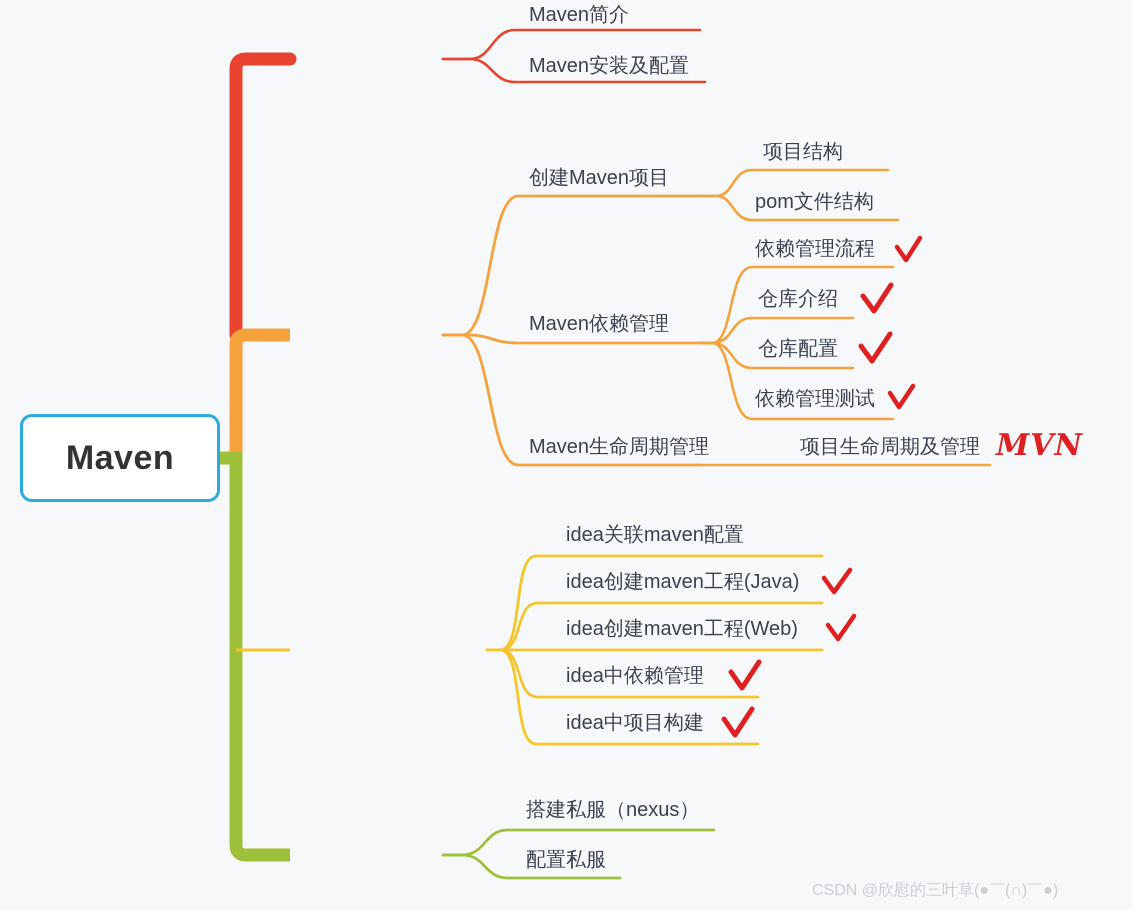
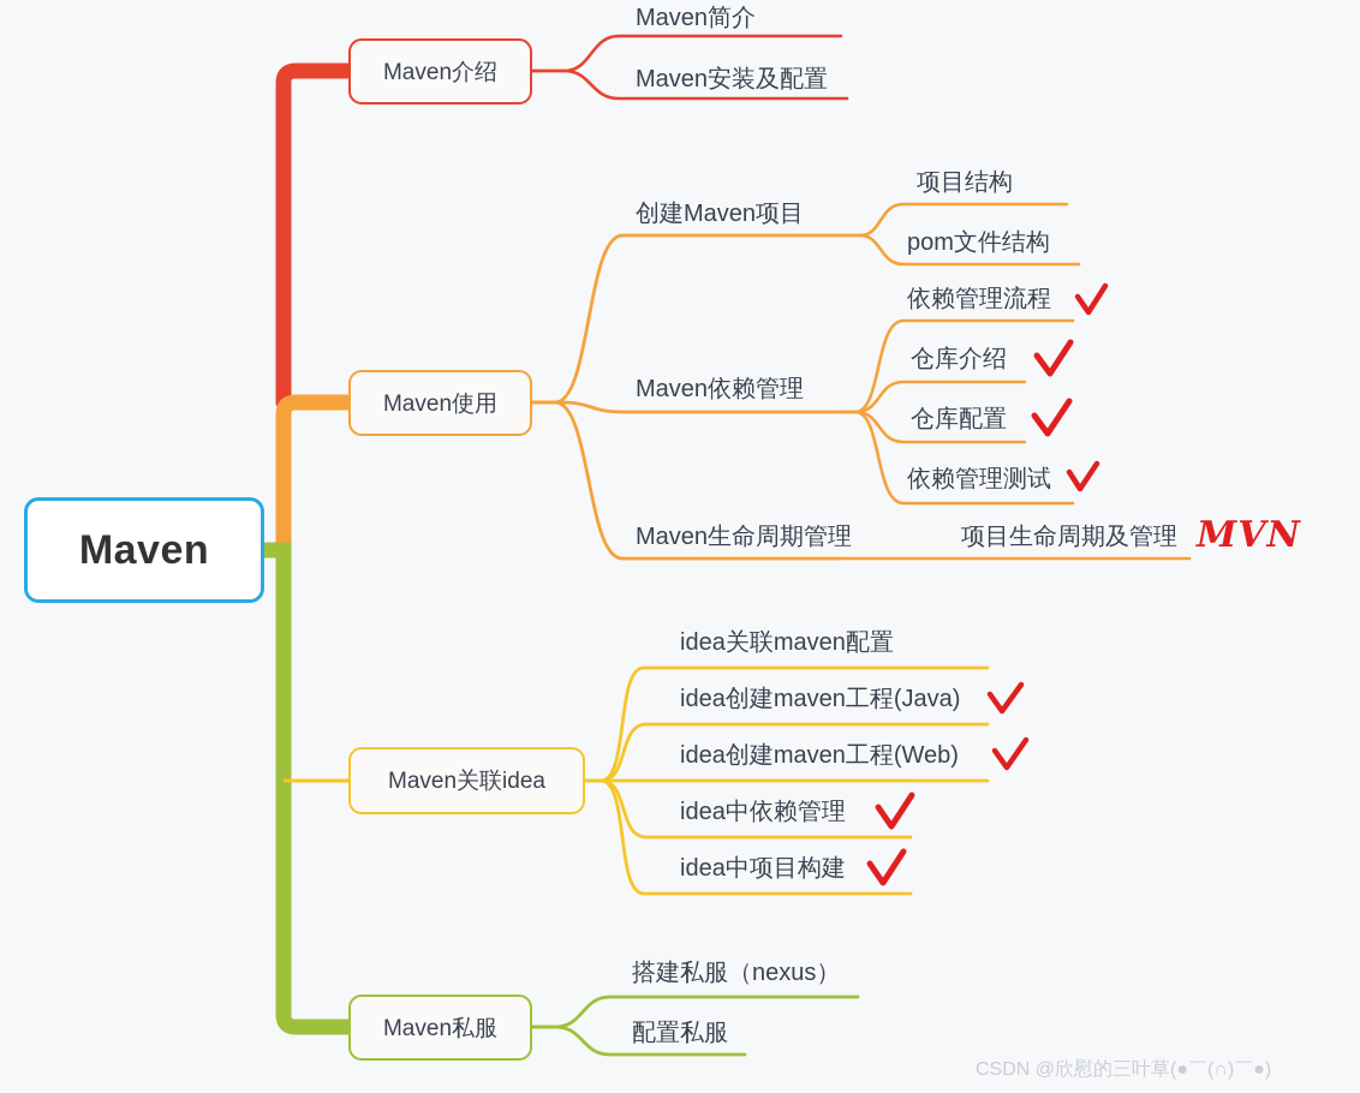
  Maven
+ Maven介绍
+ Maven使用
+ Maven关联idea
+ Maven私服
  Maven简介
  Maven安装及配置
  创建Maven项目
  Maven依赖管理
  Maven生命周期管理
  项目结构
  pom文件结构
  依赖管理流程
  仓库介绍
  仓库配置
  依赖管理测试
  项目生命周期及管理
  MVN
  idea关联maven配置
  idea创建maven工程(Java)
  idea创建maven工程(Web)
  idea中依赖管理
  idea中项目构建
  搭建私服（nexus）
  配置私服
  CSDN @欣慰的三叶草(●￣(∩)￣●)
